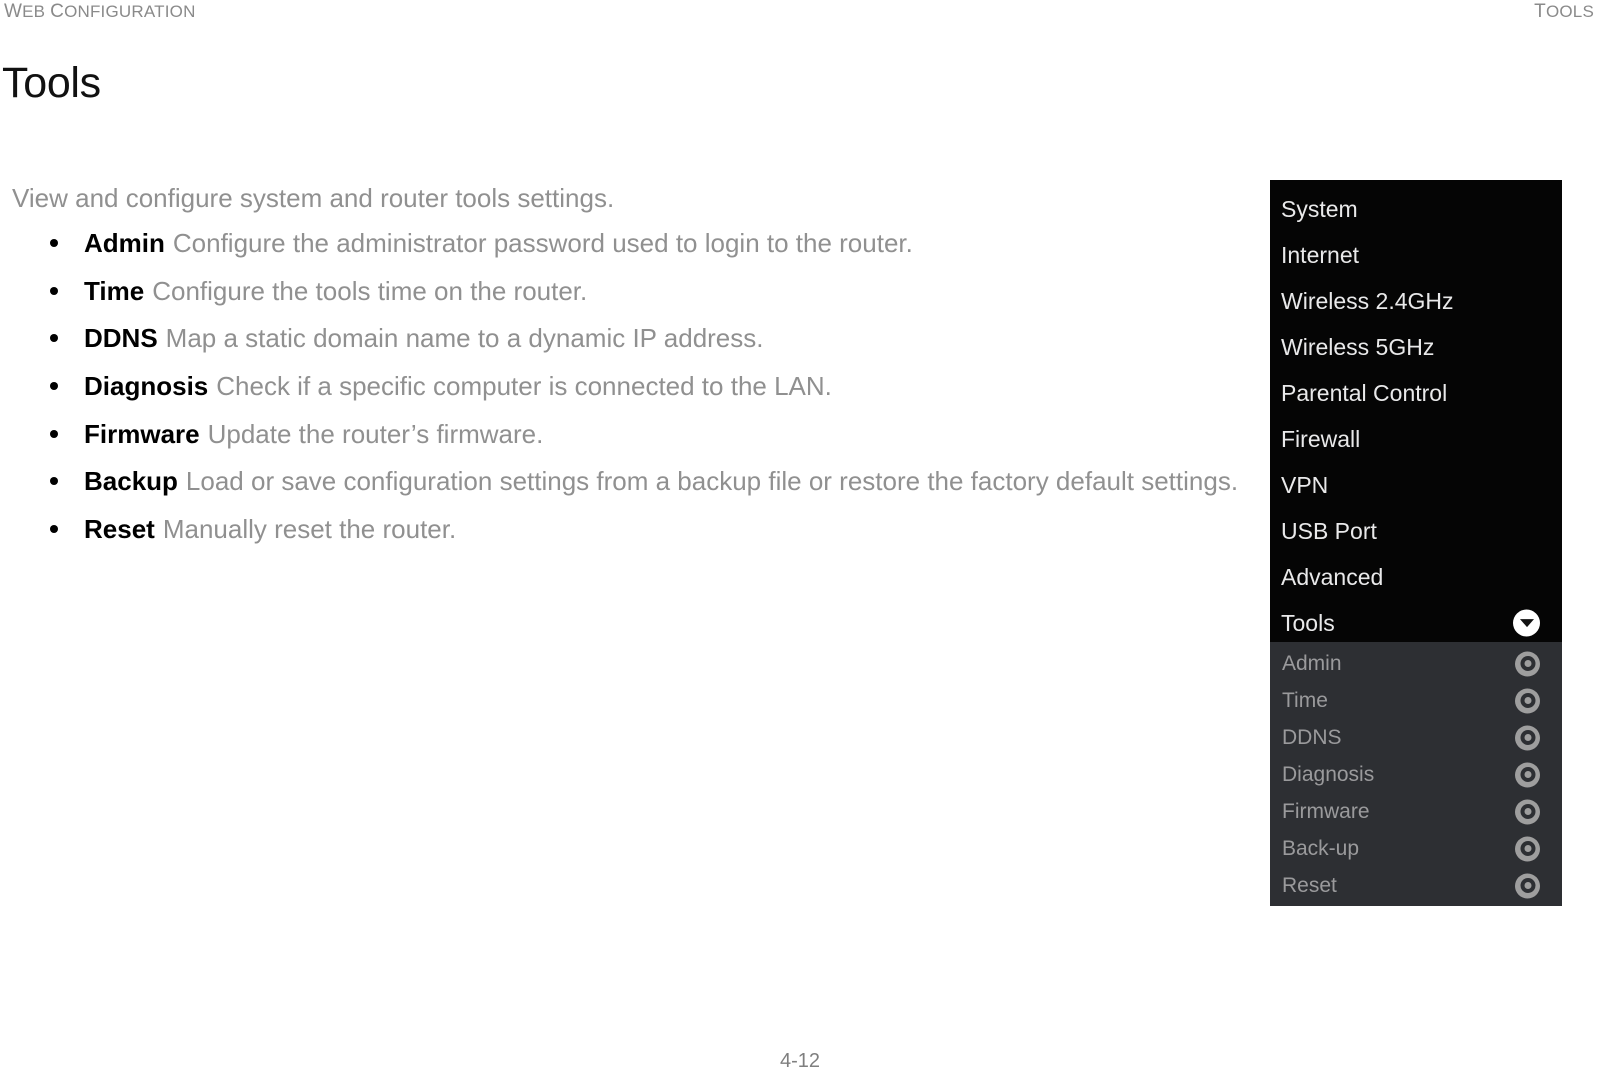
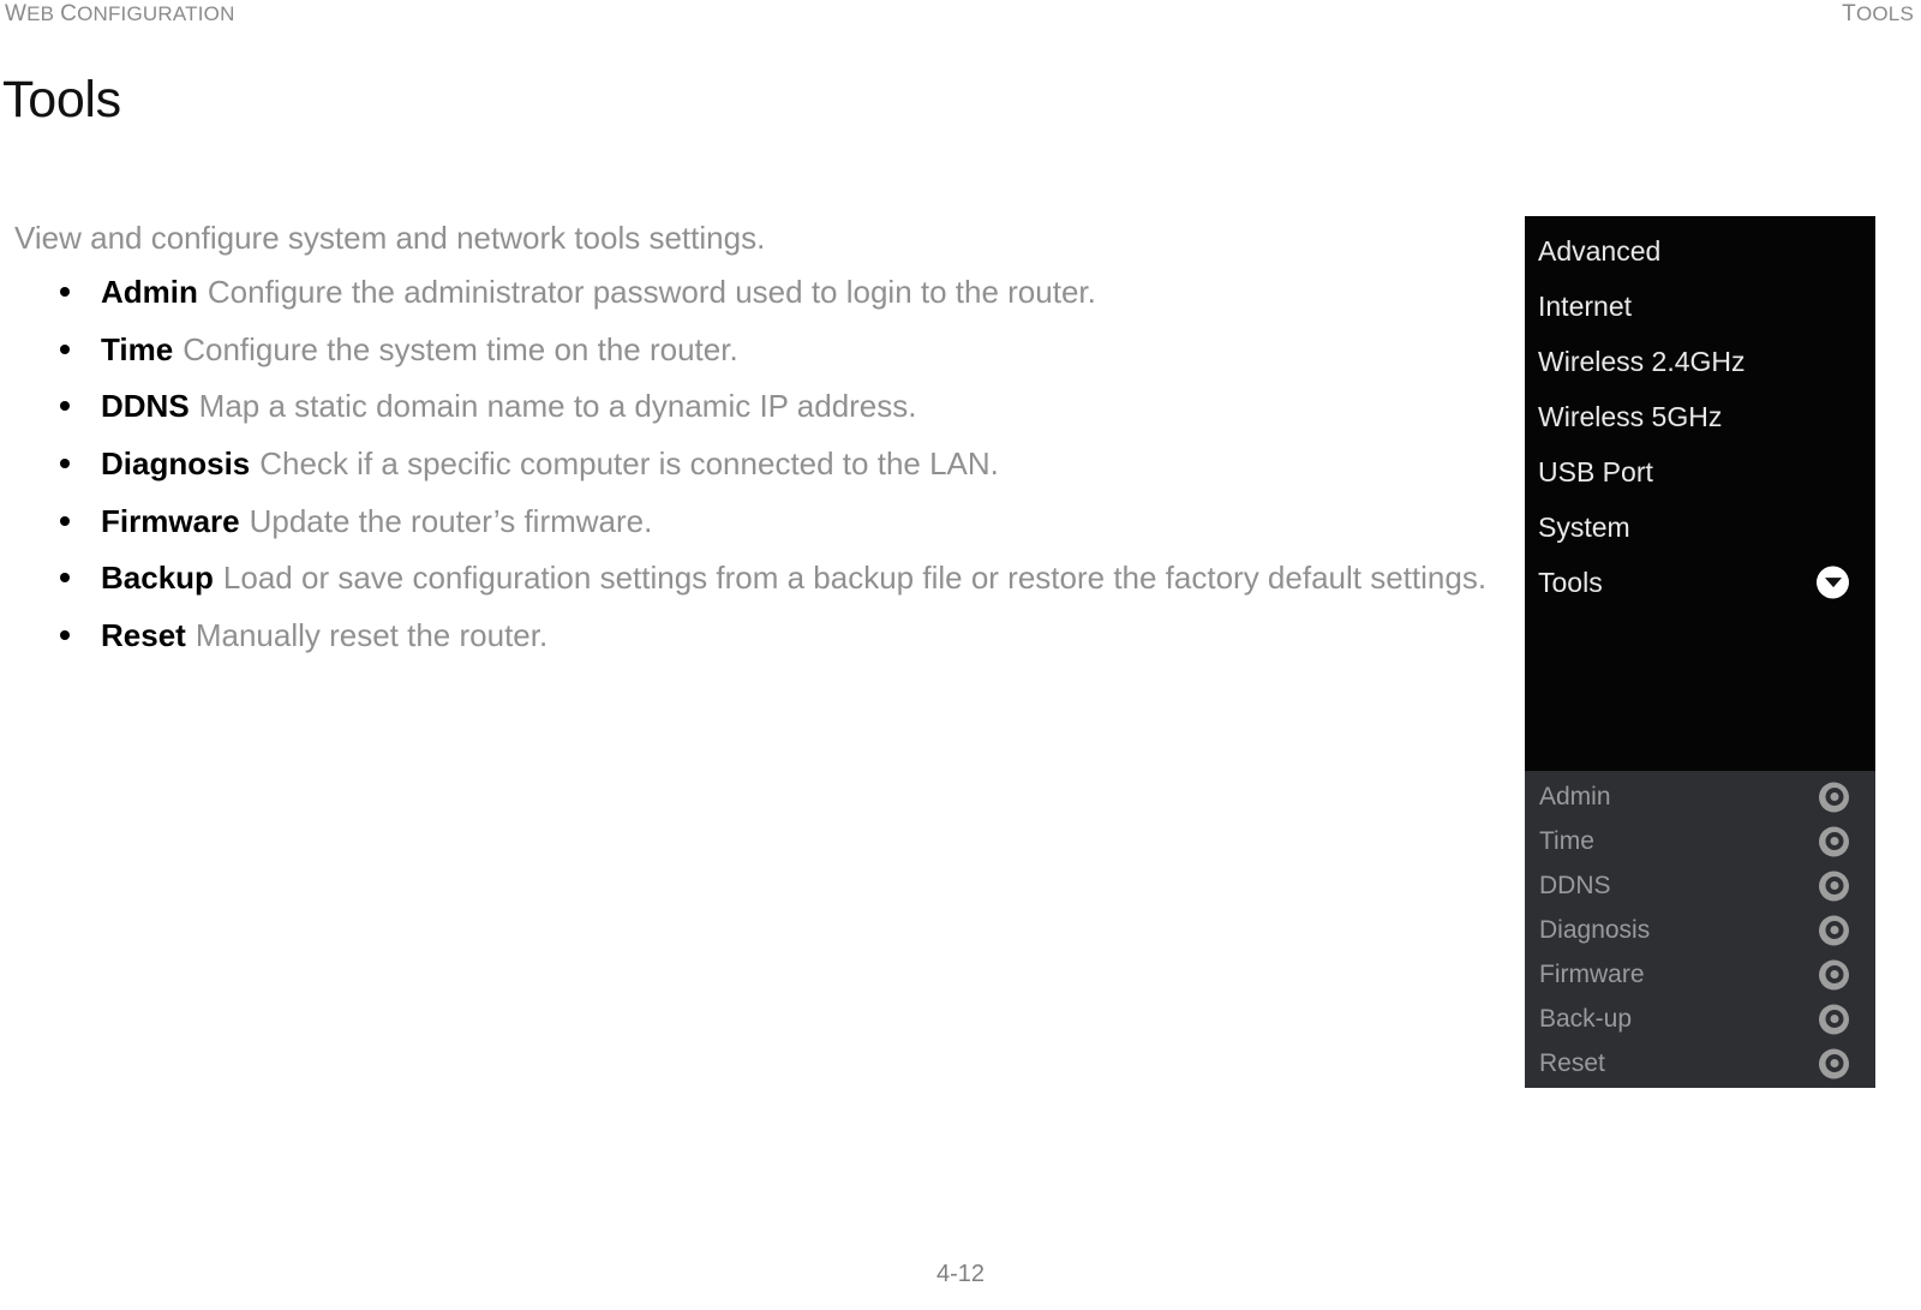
  WEB CONFIGURATION
  TOOLS
  Tools
- View and configure system and router tools settings.
+ View and configure system and network tools settings.
  Admin Configure the administrator password used to login to the router.
- Time Configure the tools time on the router.
+ Time Configure the system time on the router.
  DDNS Map a static domain name to a dynamic IP address.
  Diagnosis Check if a specific computer is connected to the LAN.
  Firmware Update the router’s firmware.
  Backup Load or save configuration settings from a backup file or restore the factory default settings.
  Reset Manually reset the router.
  4-12
- System
+ Advanced
  Internet
  Wireless 2.4GHz
  Wireless 5GHz
- Parental Control
- Firewall
- VPN
  USB Port
- Advanced
+ System
  Tools
  Admin
  Time
  DDNS
  Diagnosis
  Firmware
  Back-up
  Reset
